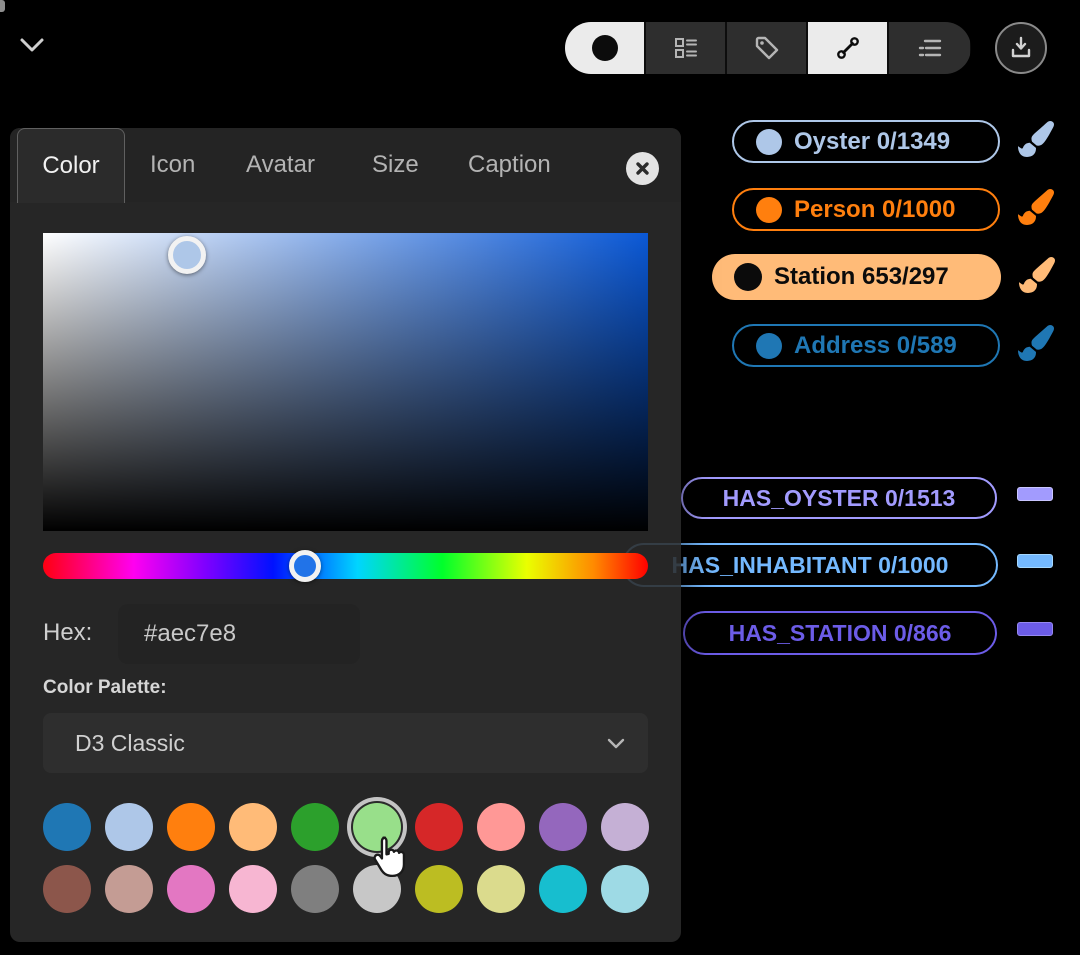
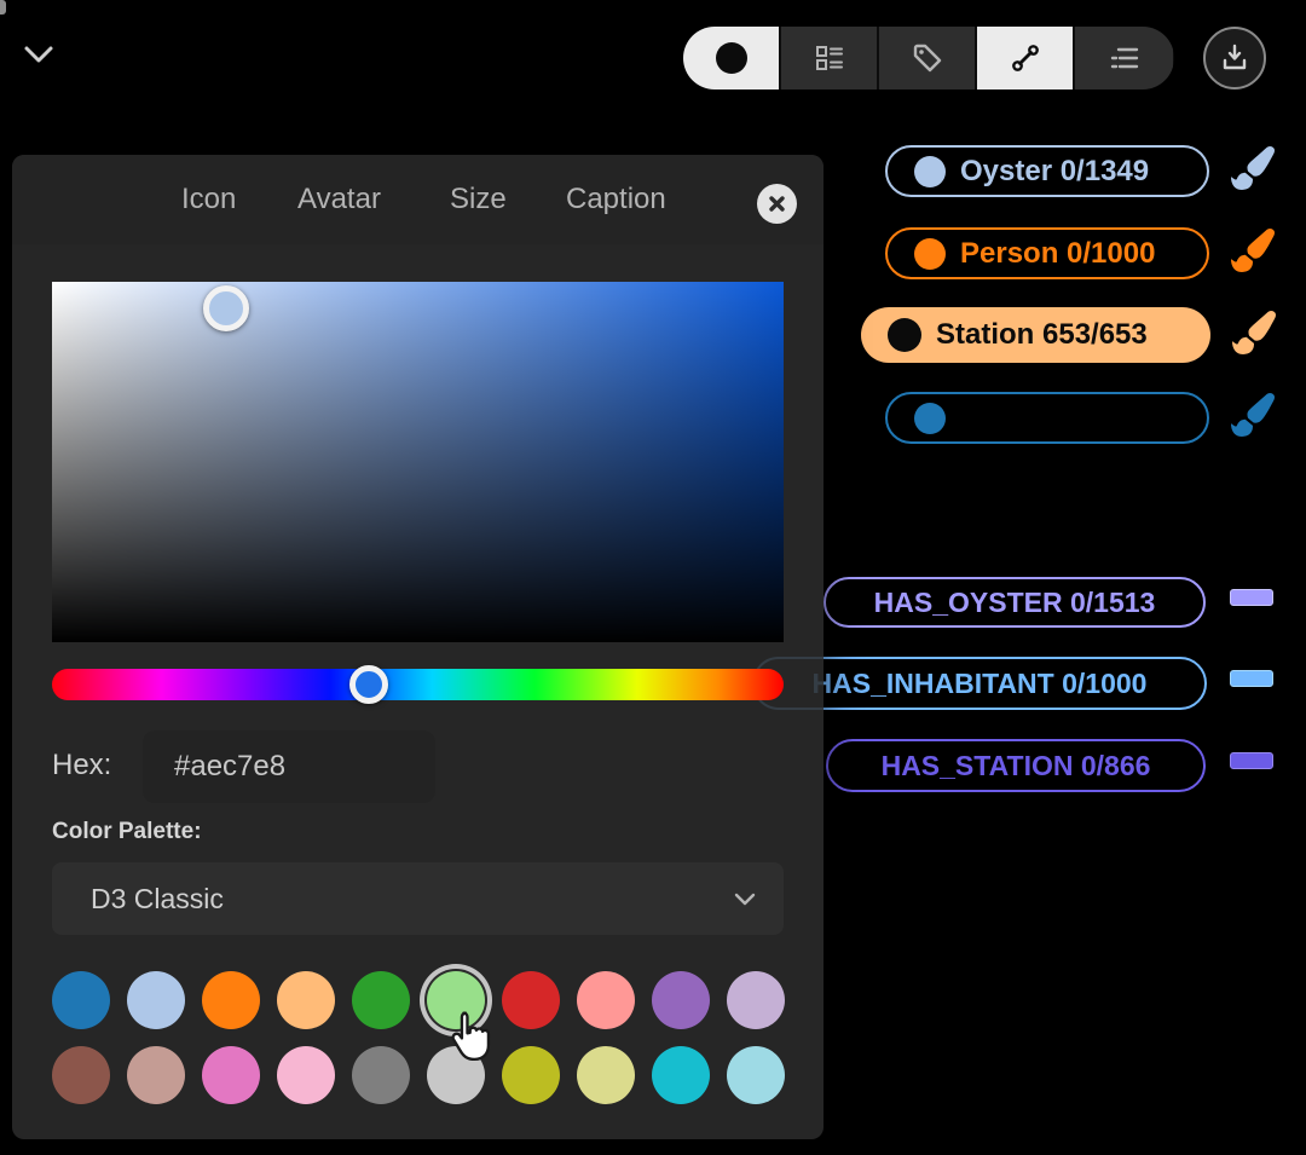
  Oyster 0/1349
  Person 0/1000
- Station 653/297
+ Station 653/653
- Address 0/589
  HAS_OYSTER 0/1513
  HAS_INHABITANT 0/1000
  HAS_STATION 0/866
- Color
  Icon
  Avatar
  Size
  Caption
  Hex:
  #aec7e8
  Color Palette:
  D3 Classic
